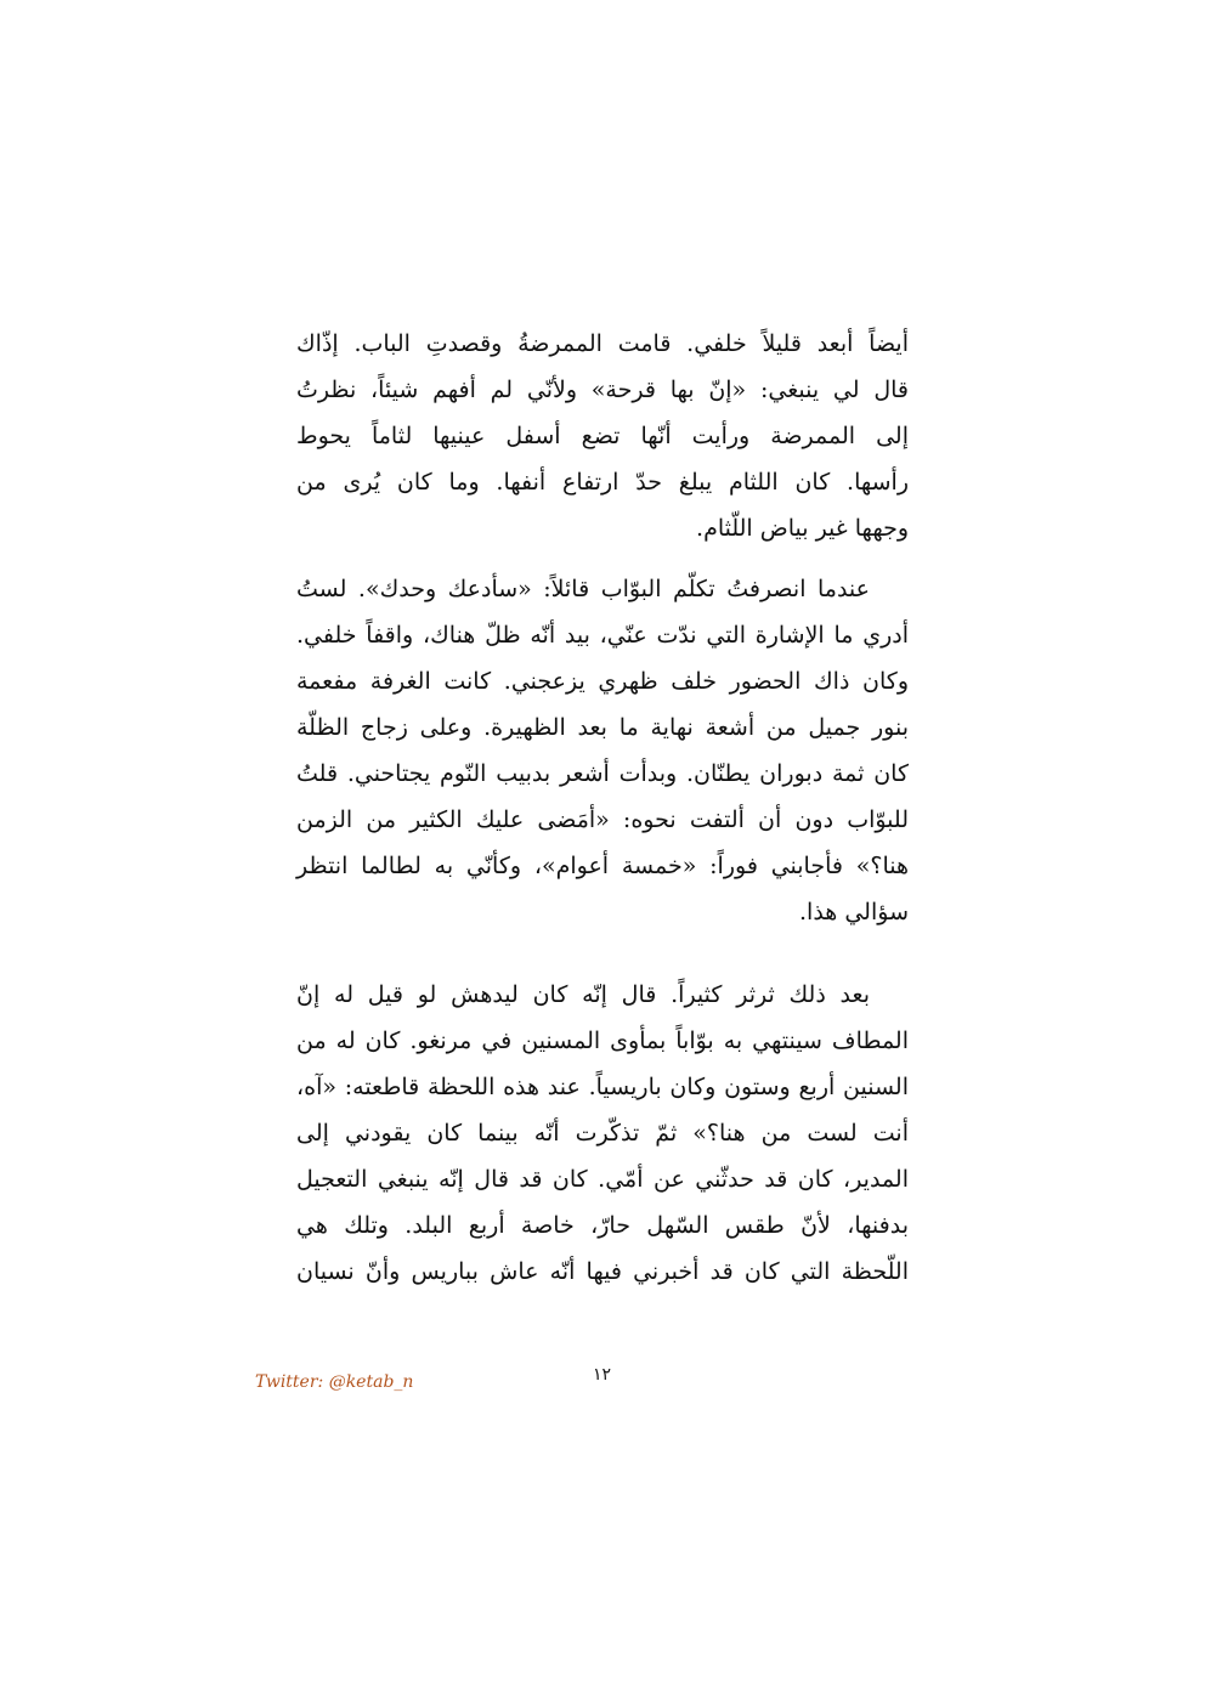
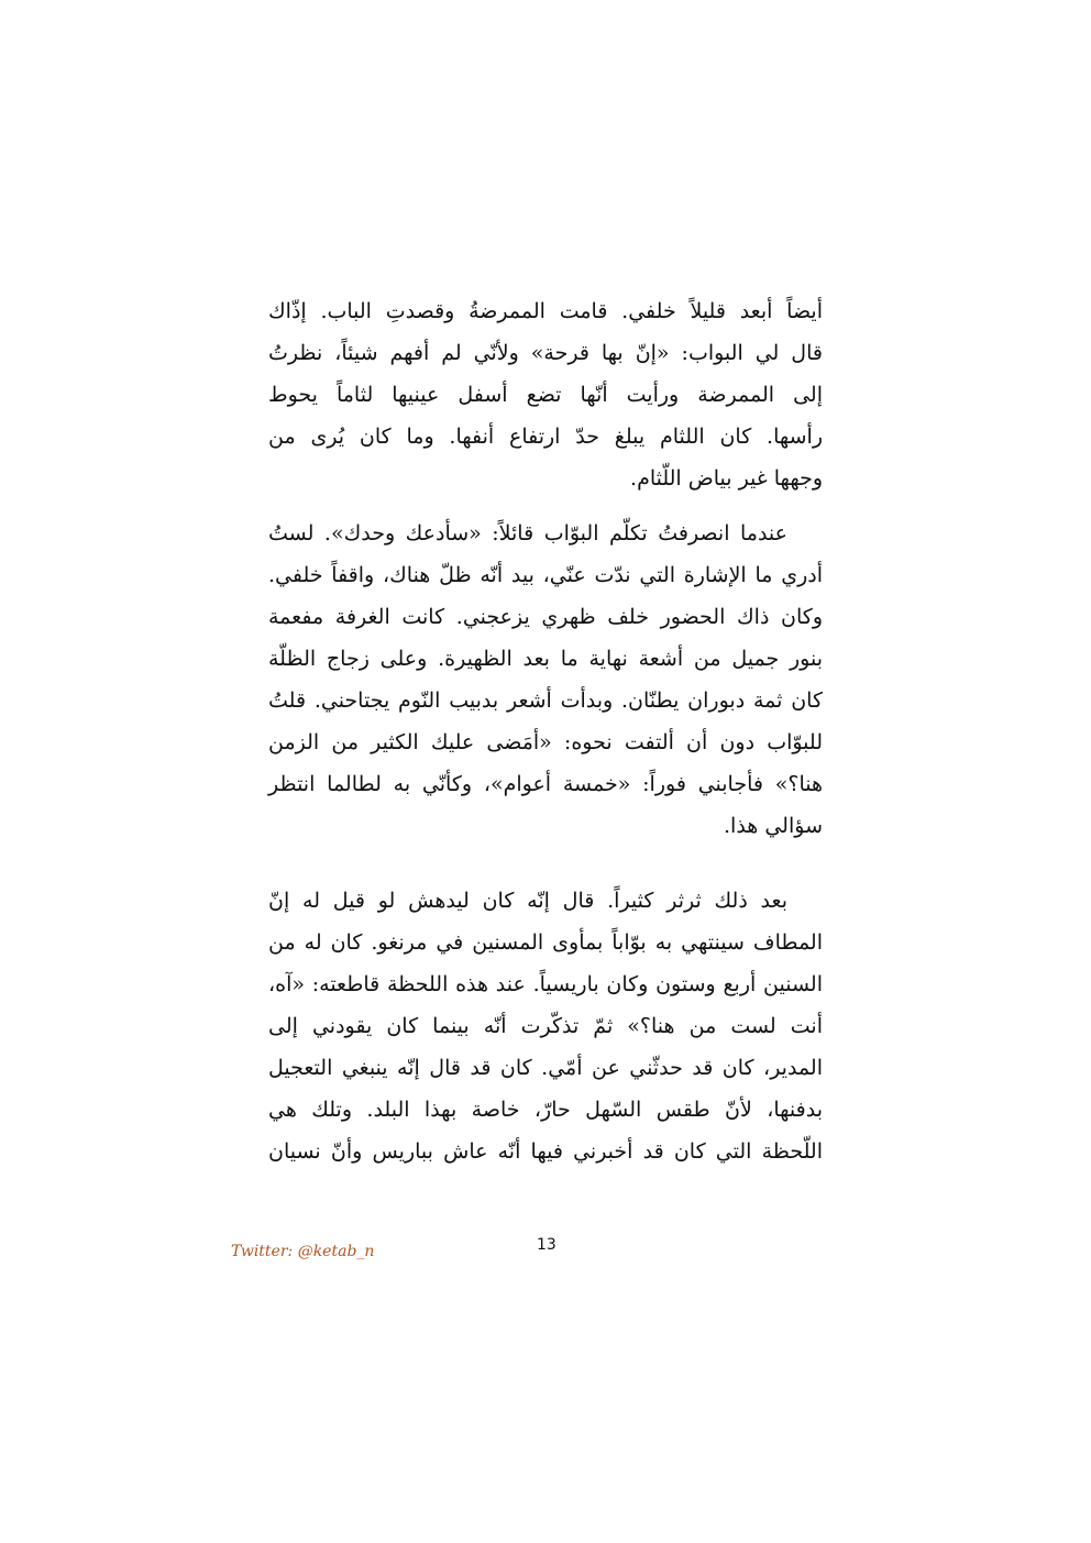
  أيضاً أبعد قليلاً خلفي. قامت الممرضةُ وقصدتِ الباب. إذّاك
- قال لي ينبغي: «إنّ بها قرحة» ولأنّي لم أفهم شيئاً، نظرتُ
+ قال لي البواب: «إنّ بها قرحة» ولأنّي لم أفهم شيئاً، نظرتُ
  إلى الممرضة ورأيت أنّها تضع أسفل عينيها لثاماً يحوط
  رأسها. كان اللثام يبلغ حدّ ارتفاع أنفها. وما كان يُرى من
  وجهها غير بياض اللّثام.
  عندما انصرفتُ تكلّم البوّاب قائلاً: «سأدعك وحدك». لستُ
  أدري ما الإشارة التي ندّت عنّي، بيد أنّه ظلّ هناك، واقفاً خلفي.
  وكان ذاك الحضور خلف ظهري يزعجني. كانت الغرفة مفعمة
  بنور جميل من أشعة نهاية ما بعد الظهيرة. وعلى زجاج الظلّة
  كان ثمة دبوران يطنّان. وبدأت أشعر بدبيب النّوم يجتاحني. قلتُ
  للبوّاب دون أن ألتفت نحوه: «أمَضى عليك الكثير من الزمن
  هنا؟» فأجابني فوراً: «خمسة أعوام»، وكأنّي به لطالما انتظر
  سؤالي هذا.
  بعد ذلك ثرثر كثيراً. قال إنّه كان ليدهش لو قيل له إنّ
  المطاف سينتهي به بوّاباً بمأوى المسنين في مرنغو. كان له من
  السنين أربع وستون وكان باريسياً. عند هذه اللحظة قاطعته: «آه،
  أنت لست من هنا؟» ثمّ تذكّرت أنّه بينما كان يقودني إلى
  المدير، كان قد حدثّني عن أمّي. كان قد قال إنّه ينبغي التعجيل
- بدفنها، لأنّ طقس السّهل حارّ، خاصة أربع البلد. وتلك هي
+ بدفنها، لأنّ طقس السّهل حارّ، خاصة بهذا البلد. وتلك هي
  اللّحظة التي كان قد أخبرني فيها أنّه عاش بباريس وأنّ نسيان
  Twitter: @ketab_n
- ١٢
+ 13
